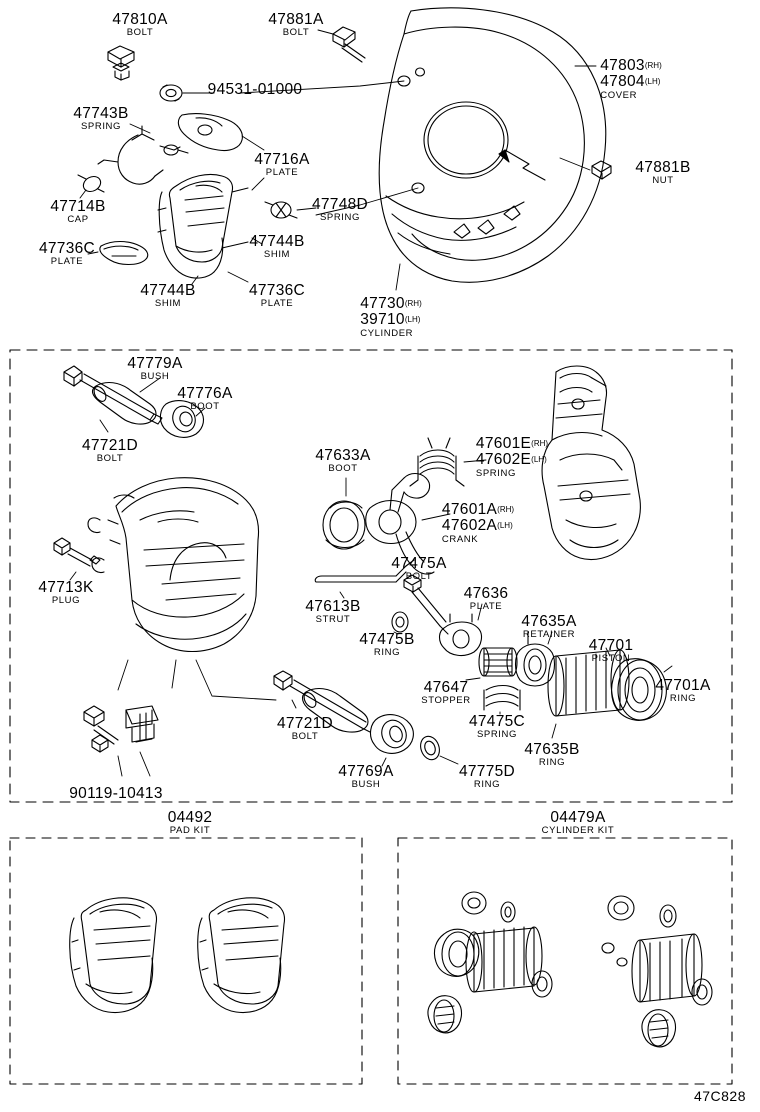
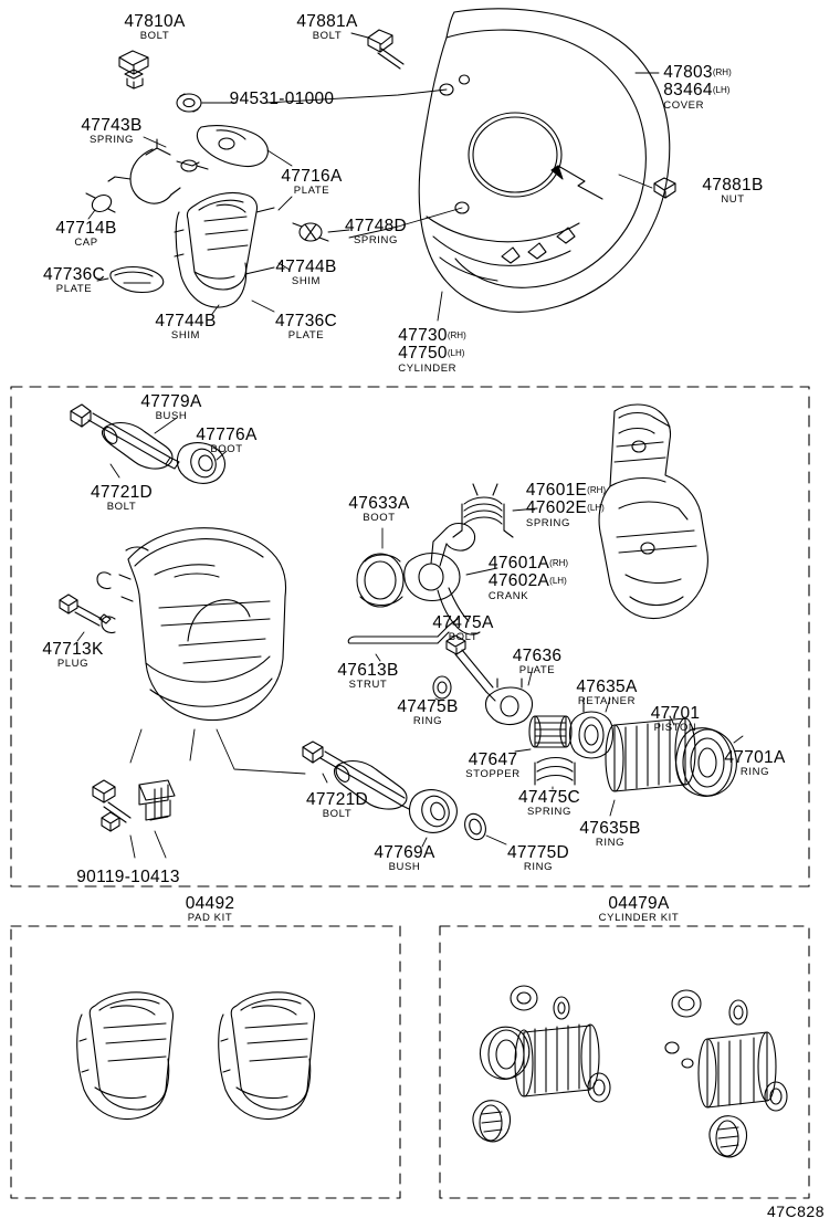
  47810A
  BOLT
  47881A
  BOLT
  47803(RH)
- 47804(LH)
+ 83464(LH)
  COVER
  94531-01000
  47743B
  SPRING
  47716A
  PLATE
  47881B
  NUT
  47714B
  CAP
  47748D
  SPRING
  47736C
  PLATE
  47744B
  SHIM
  47744B
  SHIM
  47736C
  PLATE
  47730(RH)
- 39710(LH)
+ 47750(LH)
  CYLINDER
  47779A
  BUSH
  47776A
  BOOT
  47721D
  BOLT
  47633A
  BOOT
  47601E(RH)
  47602E(LH)
  SPRING
  47601A(RH)
  47602A(LH)
  CRANK
  47475A
  BOLT
  47636
  PLATE
  47713K
  PLUG
  47613B
  STRUT
  47635A
  RETAINER
  47701
  PISTON
  47475B
  RING
  47701A
  RING
  47647
  STOPPER
  47475C
  SPRING
  47635B
  RING
  47721D
  BOLT
  90119-10413
  47769A
  BUSH
  47775D
  RING
  04492
  PAD KIT
  04479A
  CYLINDER KIT
  47C828
